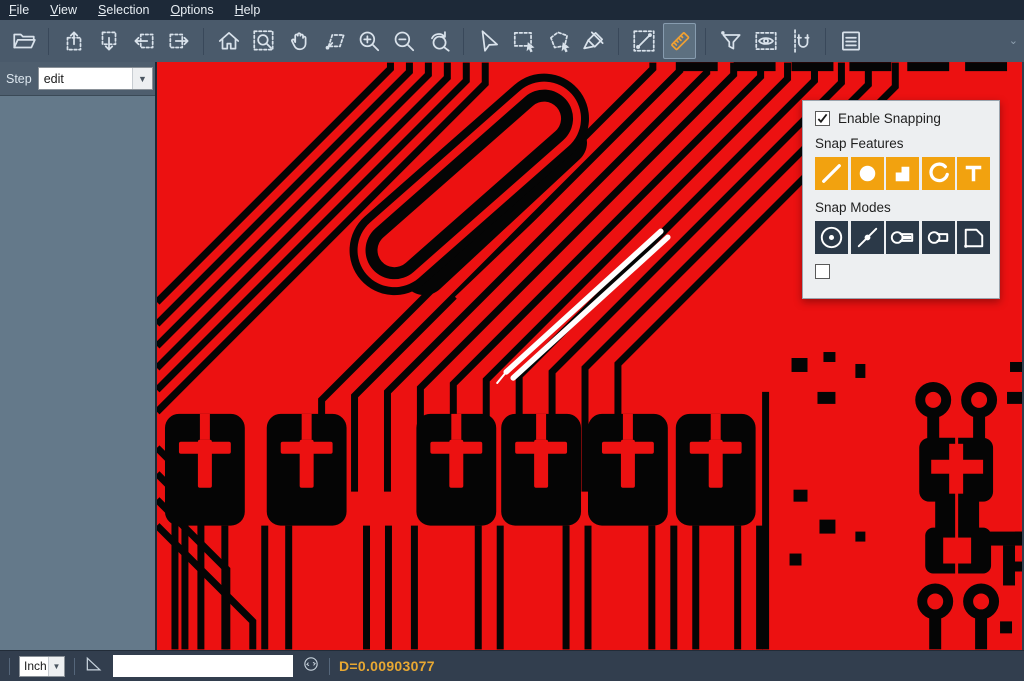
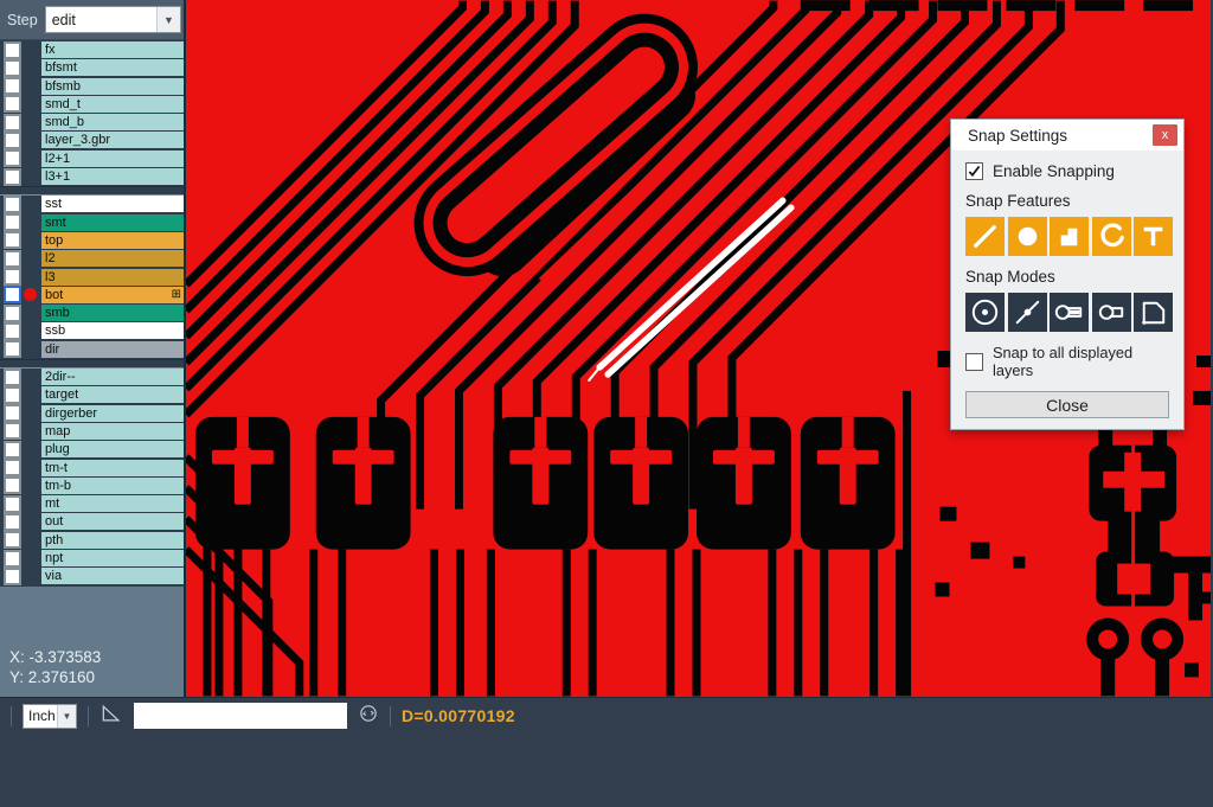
- File
- View
- Selection
- Options
- Help
- ⌄
  Step
  edit
  ▼
+ fx
+ bfsmt
+ bfsmb
+ smd_t
+ smd_b
+ layer_3.gbr
+ l2+1
+ l3+1
+ sst
+ smt
+ top
+ l2
+ l3
+ bot
+ ⊞
+ smb
+ ssb
+ dir
+ 2dir--
+ target
+ dirgerber
+ map
+ plug
+ tm-t
+ tm-b
+ mt
+ out
+ pth
+ npt
+ via
+ X: -3.373583
+ Y: 2.376160
+ Snap Settings
+ x
  Enable Snapping
  Snap Features
  Snap Modes
+ Snap to all displayed layers
+ Close
  Inch
  ▼
- D=0.00903077
+ D=0.00770192
